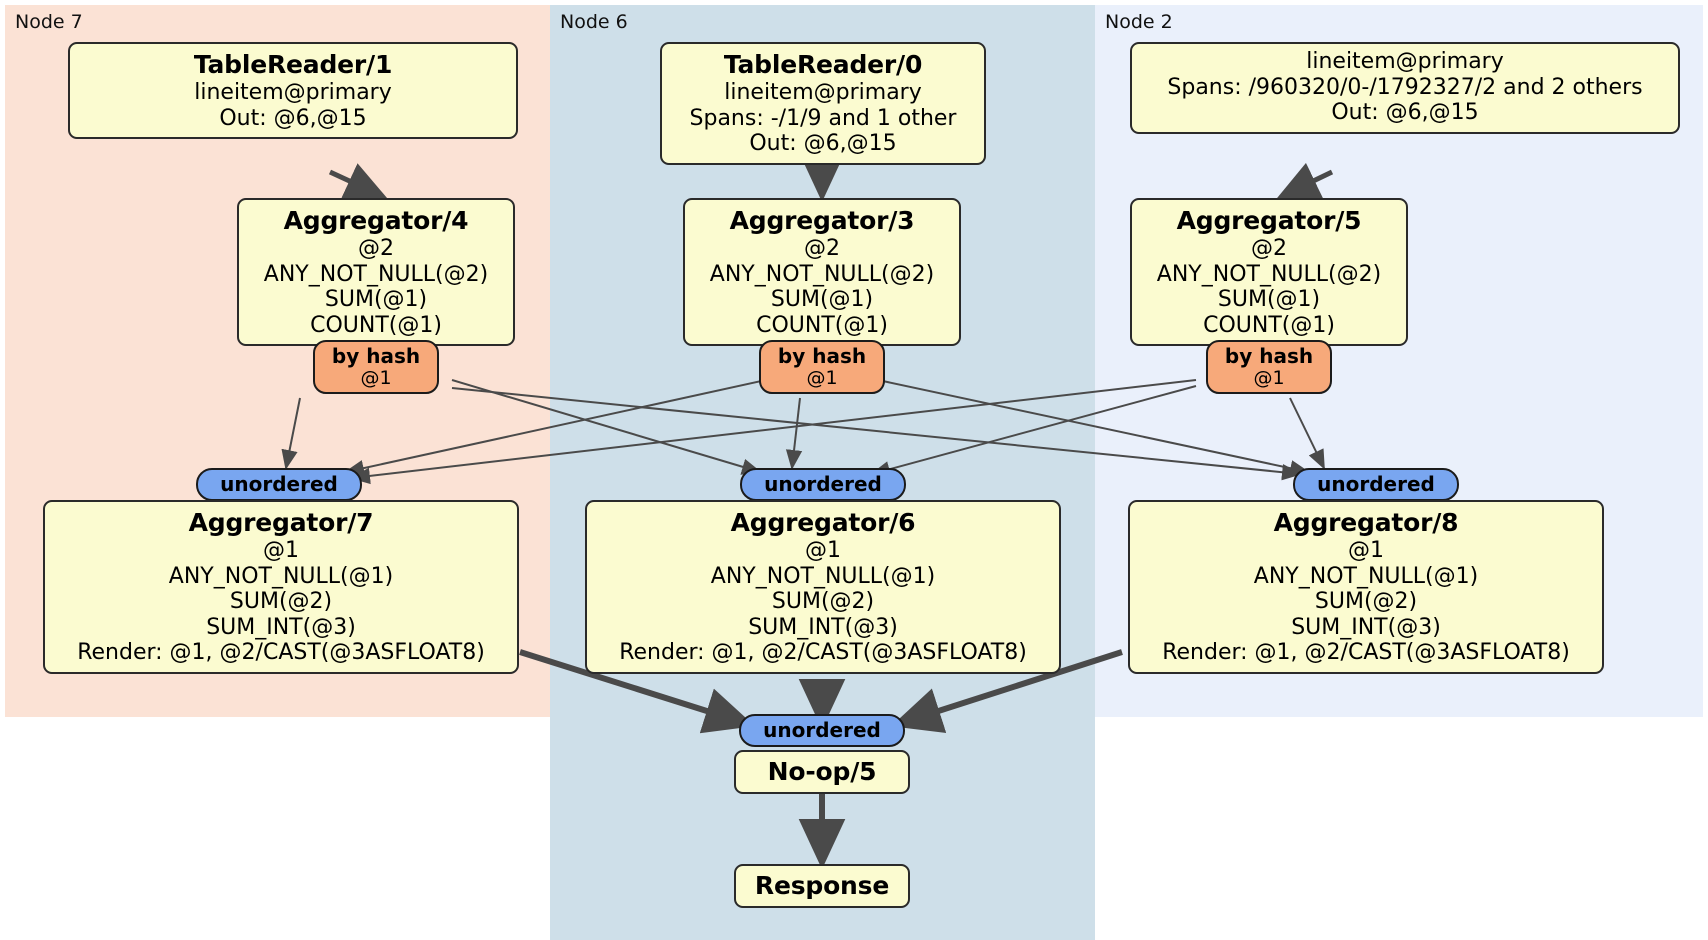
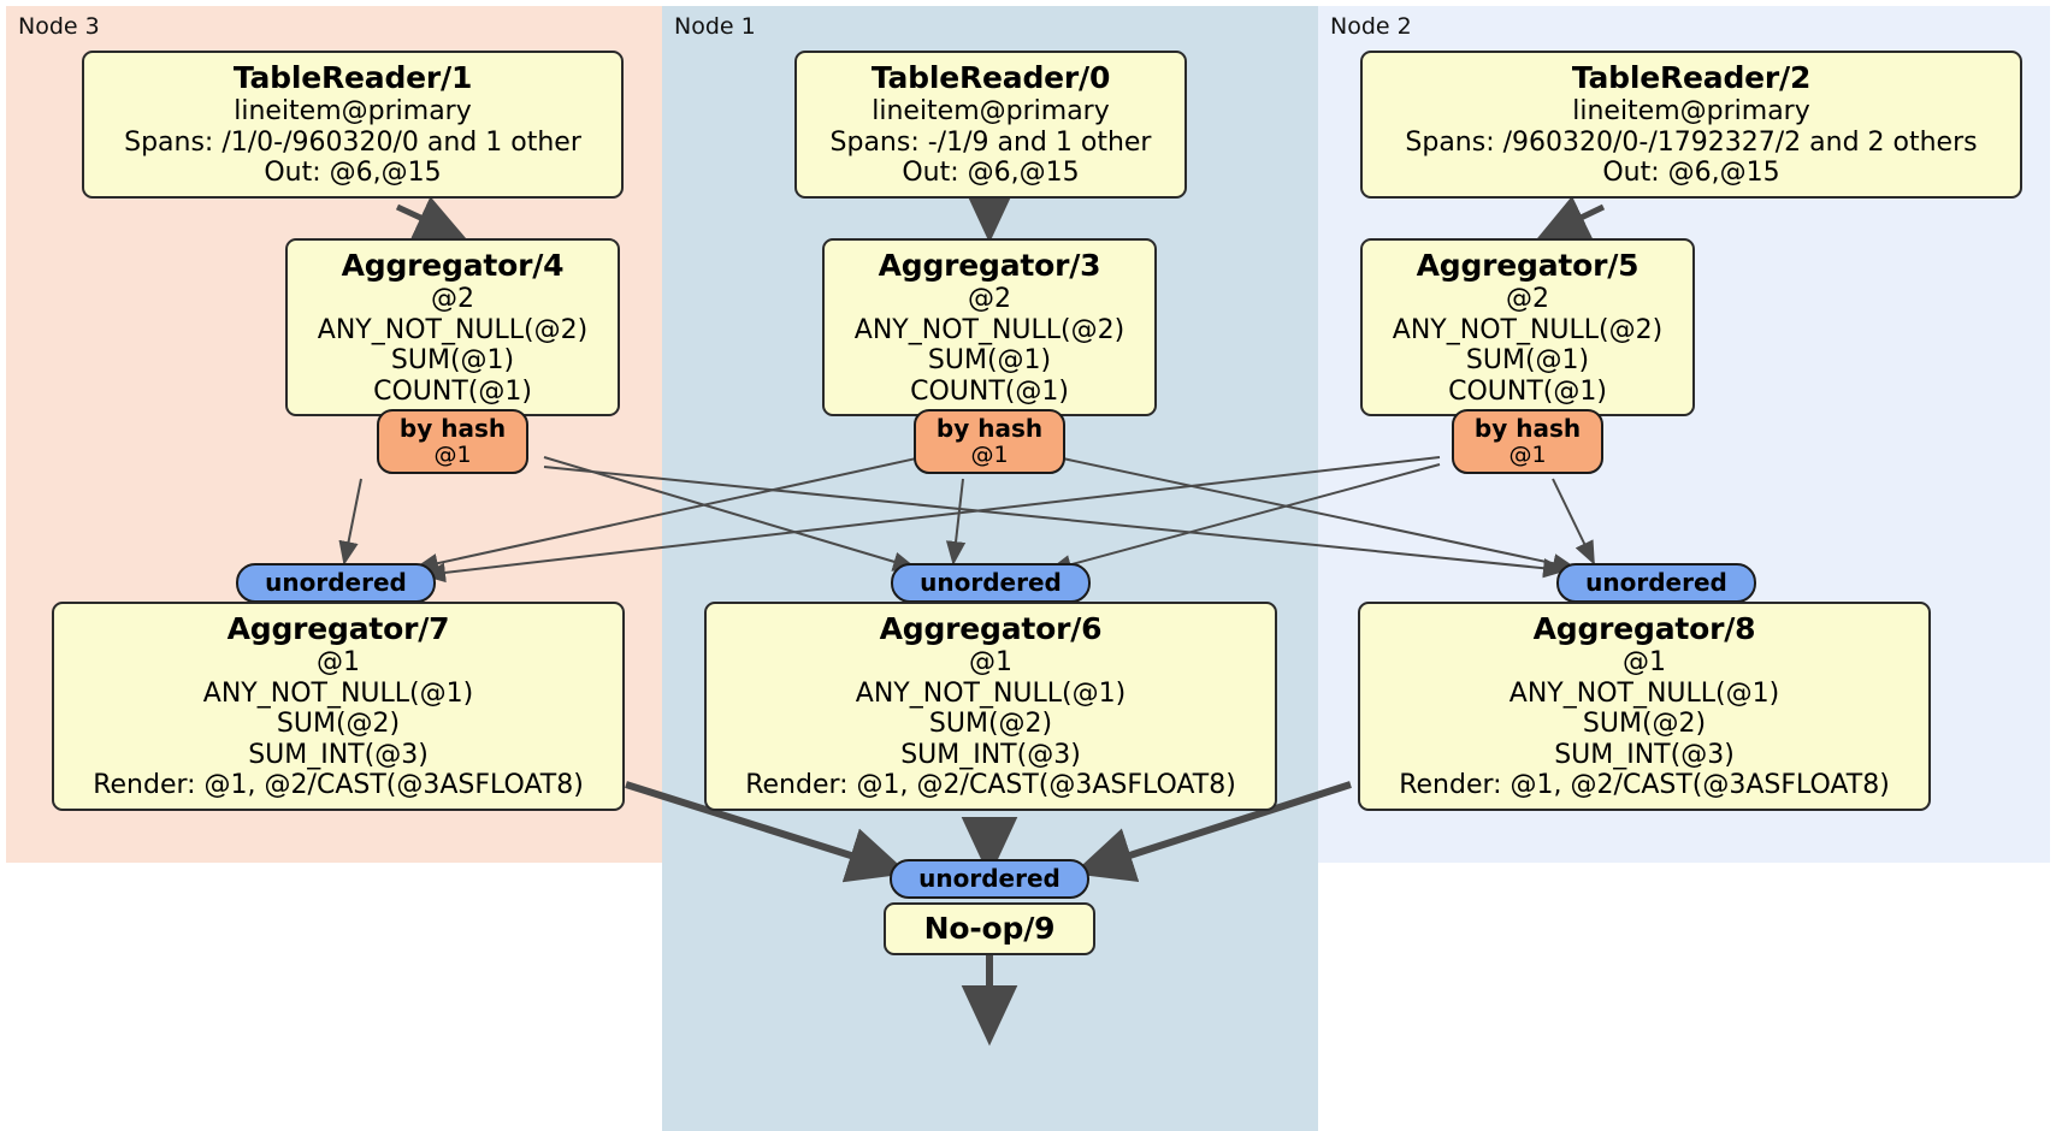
- Node 7
+ Node 3
- Node 6
+ Node 1
  Node 2
  TableReader/1
  lineitem@primary
+ Spans: /1/0-/960320/0 and 1 other
  Out: @6,@15
  TableReader/0
  lineitem@primary
  Spans: -/1/9 and 1 other
  Out: @6,@15
+ TableReader/2
  lineitem@primary
  Spans: /960320/0-/1792327/2 and 2 others
  Out: @6,@15
  Aggregator/4
  @2
  ANY_NOT_NULL(@2)
  SUM(@1)
  COUNT(@1)
  Aggregator/3
  @2
  ANY_NOT_NULL(@2)
  SUM(@1)
  COUNT(@1)
  Aggregator/5
  @2
  ANY_NOT_NULL(@2)
  SUM(@1)
  COUNT(@1)
  by hash
  @1
  by hash
  @1
  by hash
  @1
  unordered
  unordered
  unordered
  Aggregator/7
  @1
  ANY_NOT_NULL(@1)
  SUM(@2)
  SUM_INT(@3)
  Render: @1, @2/CAST(@3ASFLOAT8)
  Aggregator/6
  @1
  ANY_NOT_NULL(@1)
  SUM(@2)
  SUM_INT(@3)
  Render: @1, @2/CAST(@3ASFLOAT8)
  Aggregator/8
  @1
  ANY_NOT_NULL(@1)
  SUM(@2)
  SUM_INT(@3)
  Render: @1, @2/CAST(@3ASFLOAT8)
  unordered
- No-op/5
+ No-op/9
- Response
